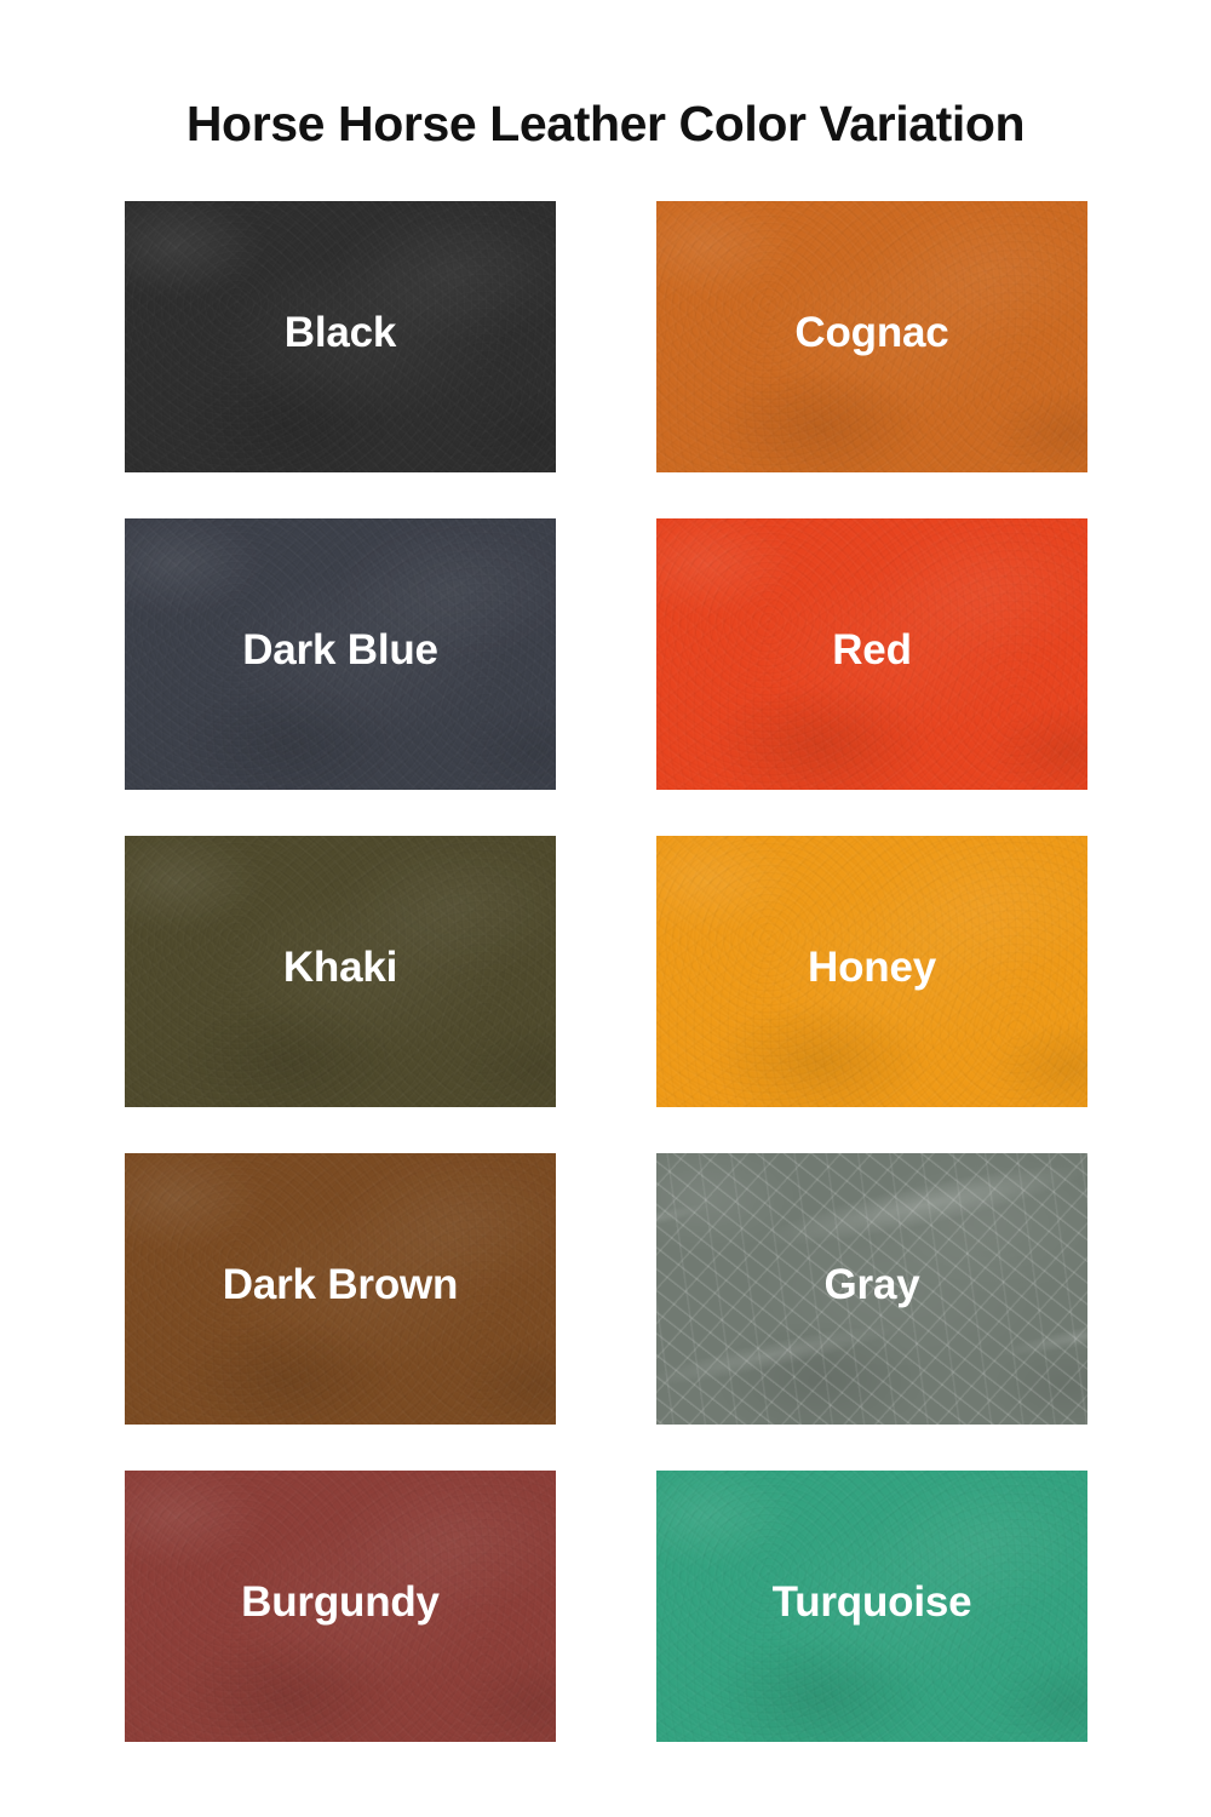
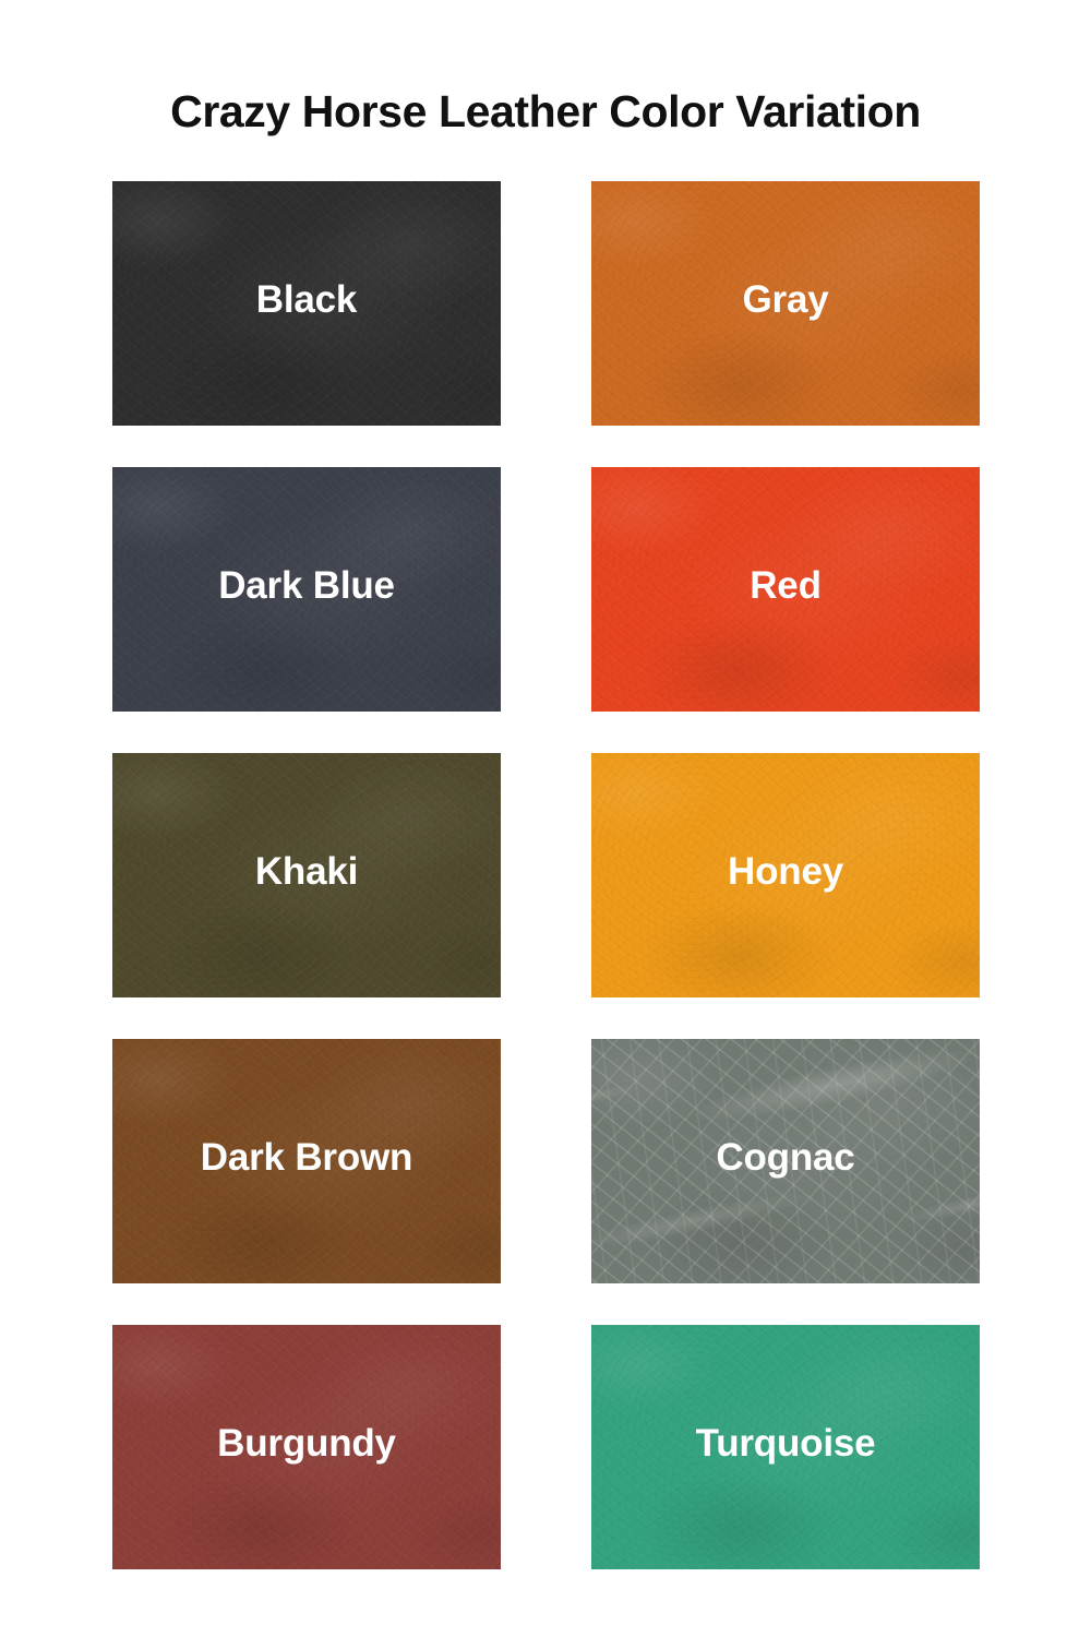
- Horse Horse Leather Color Variation
+ Crazy Horse Leather Color Variation
  Black
- Cognac
+ Gray
  Dark Blue
  Red
  Khaki
  Honey
  Dark Brown
- Gray
+ Cognac
  Burgundy
  Turquoise
